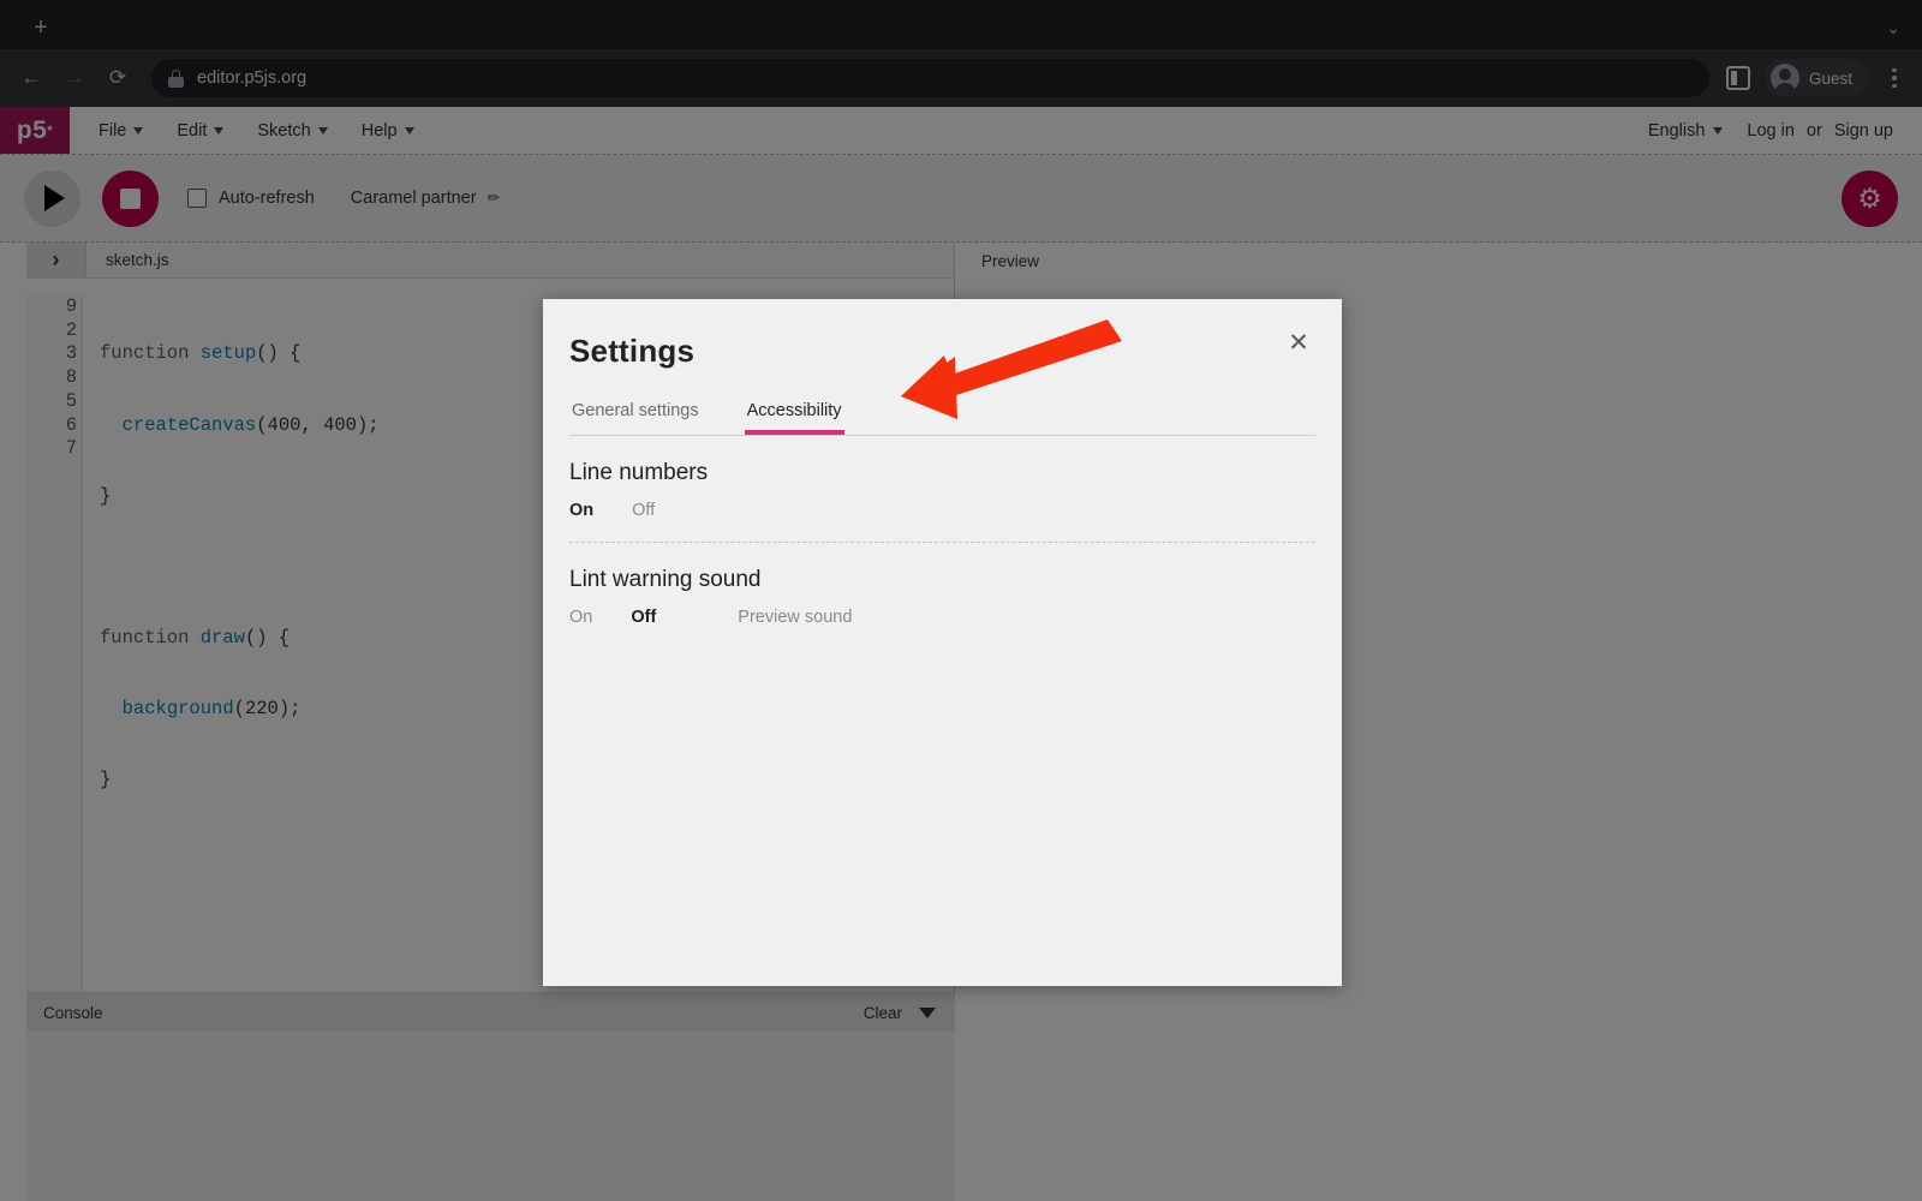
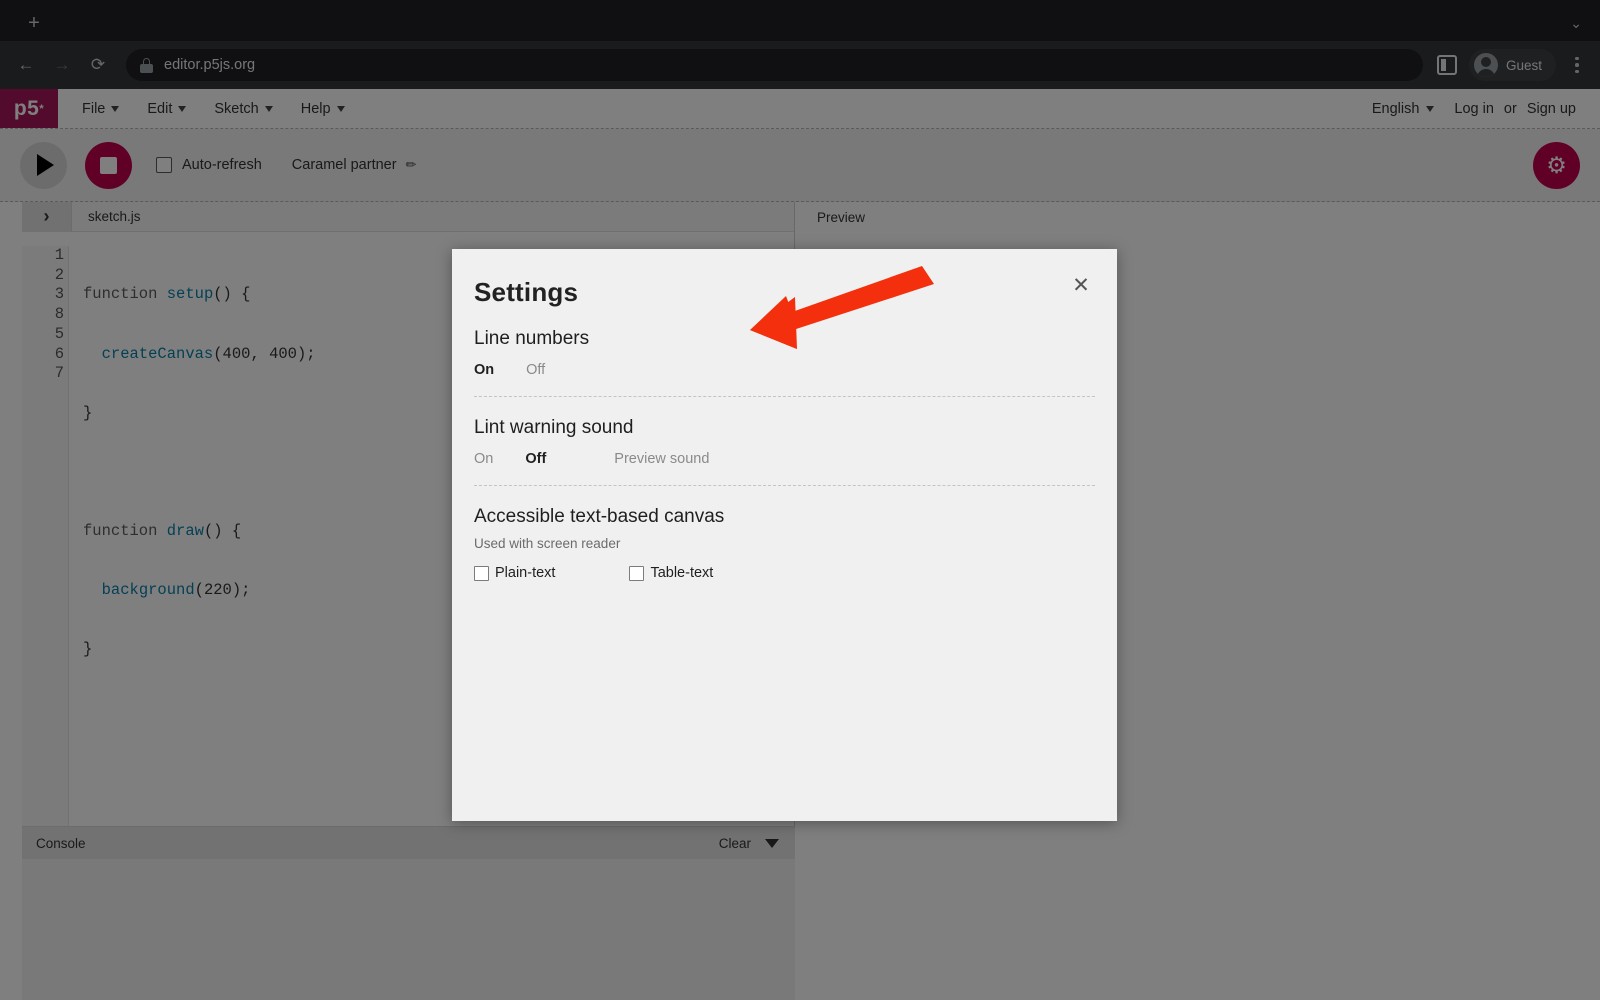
  +
  ⌄
  ←
  →
  ⟳
  editor.p5js.org
  Guest
  p5
  *
  File
  Edit
  Sketch
  Help
  English
  Log in
  or
  Sign up
  Auto-refresh
  Caramel partner
  ✏
  ⚙
  ›
  sketch.js
- 9
+ 1
  2
  3
  8
  5
  6
  7
  function setup() {
  createCanvas(400, 400);
  }
  function draw() {
  background(220);
  }
  Preview
  Console
  Clear
  Settings
  ✕
- General settings
- Accessibility
  Line numbers
  On
  Off
  Lint warning sound
  On
  Off
  Preview sound
+ Accessible text-based canvas
+ Used with screen reader
+ Plain-text
+ Table-text
